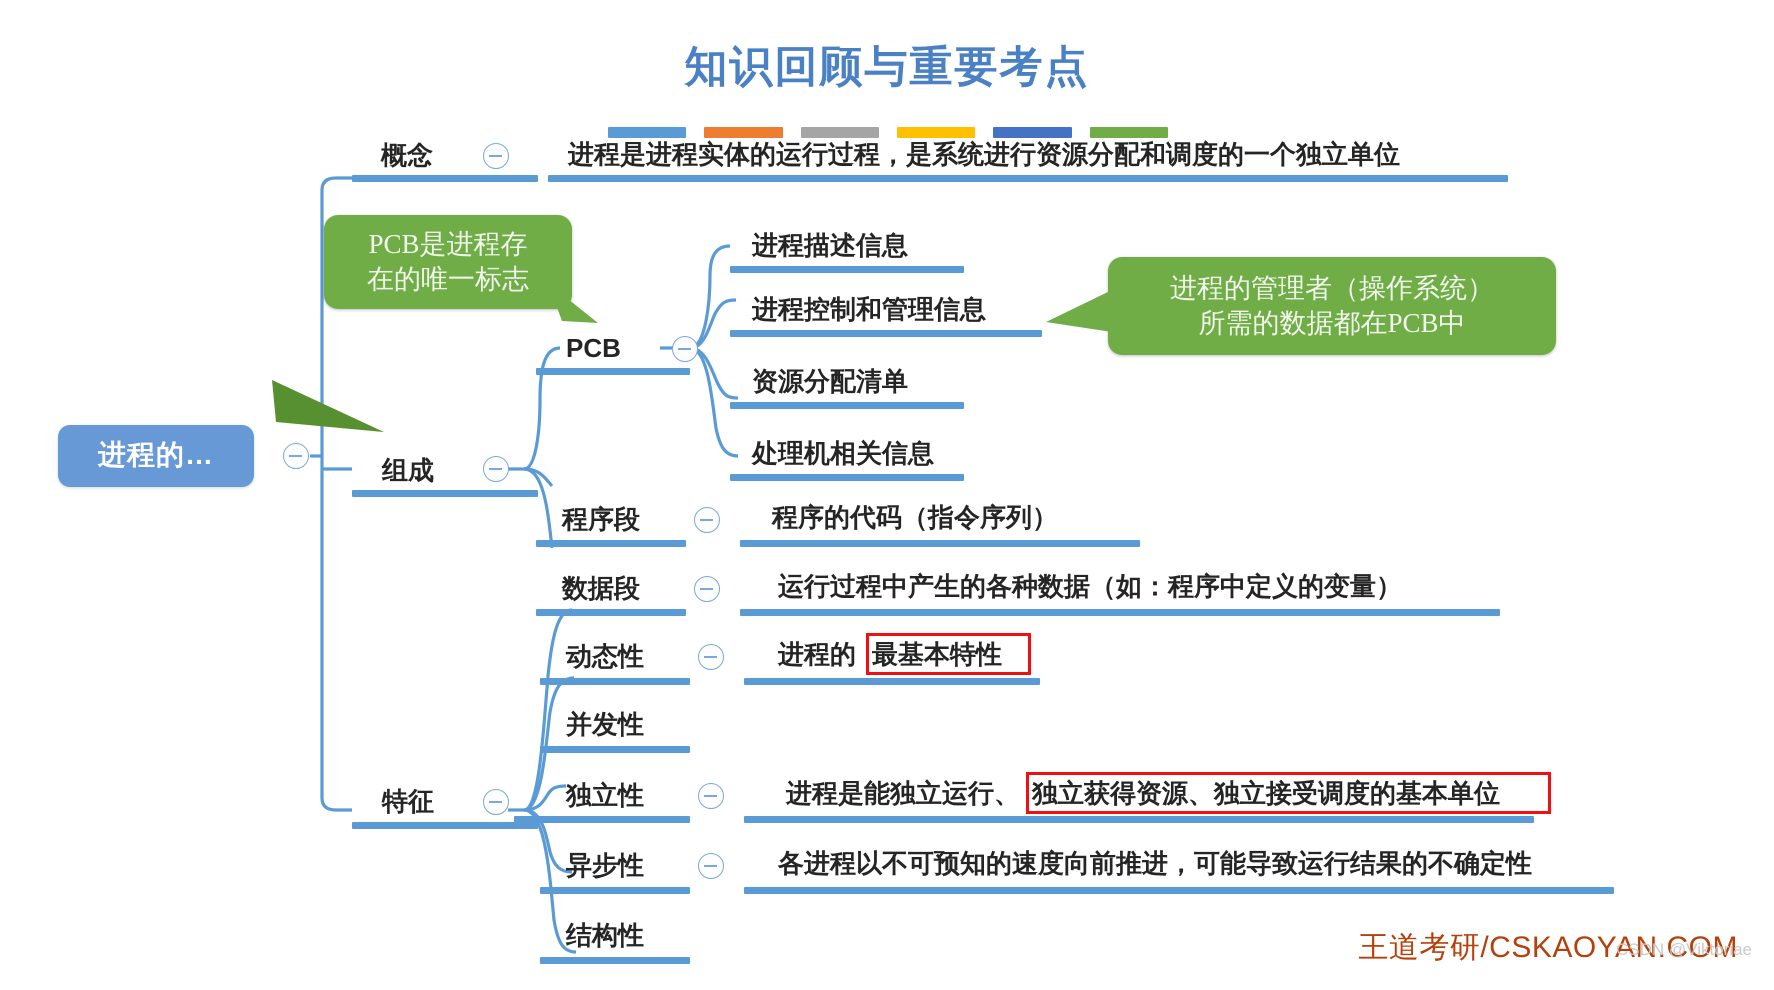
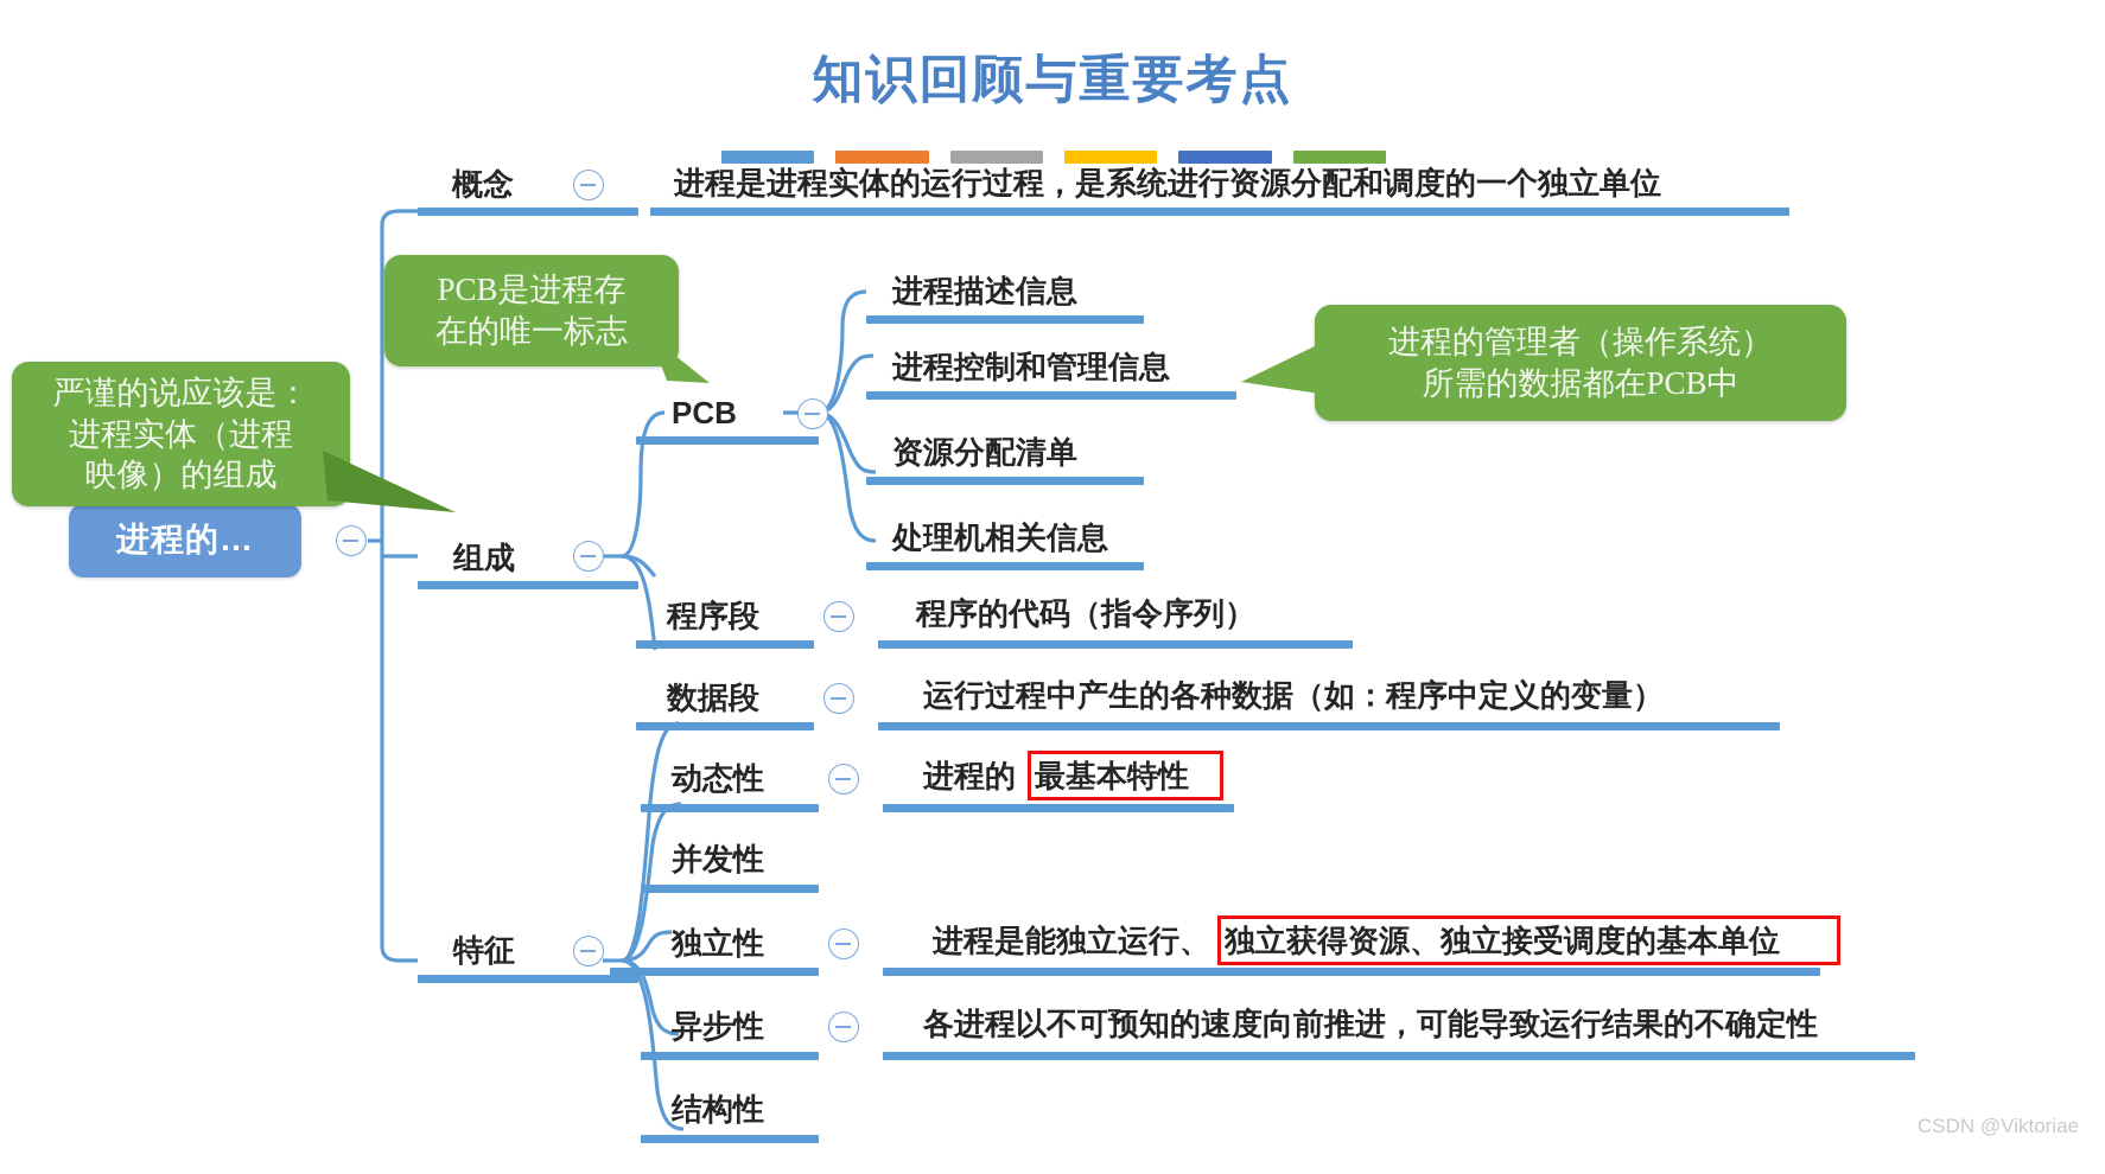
  知识回顾与重要考点
  进程的…
  概念
  进程是进程实体的运行过程，是系统进行资源分配和调度的一个独立单位
  组成
  PCB
  进程描述信息
  进程控制和管理信息
  资源分配清单
  处理机相关信息
  程序段
  程序的代码（指令序列）
  数据段
  运行过程中产生的各种数据（如：程序中定义的变量）
  特征
  动态性
  进程的
  最基本特性
  并发性
  独立性
  进程是能独立运行、
  独立获得资源、独立接受调度的基本单位
  异步性
  各进程以不可预知的速度向前推进，可能导致运行结果的不确定性
  结构性
  PCB是进程存
  在的唯一标志
+ 严谨的说应该是：
+ 进程实体（进程
+ 映像）的组成
  进程的管理者（操作系统）
  所需的数据都在PCB中
- 王道考研/CSKAOYAN.COM
  CSDN @Viktoriae
